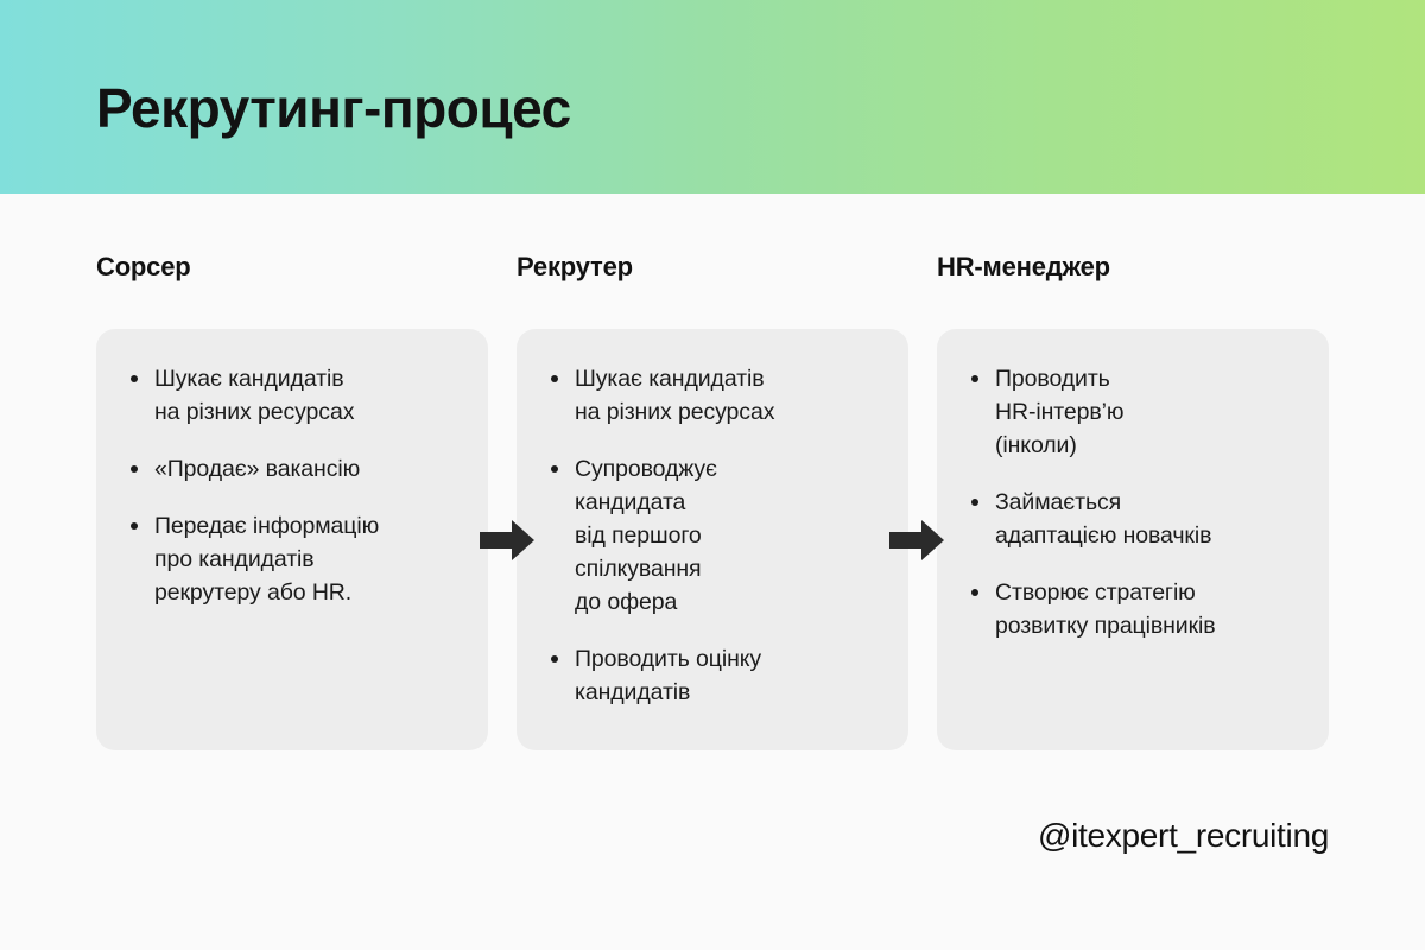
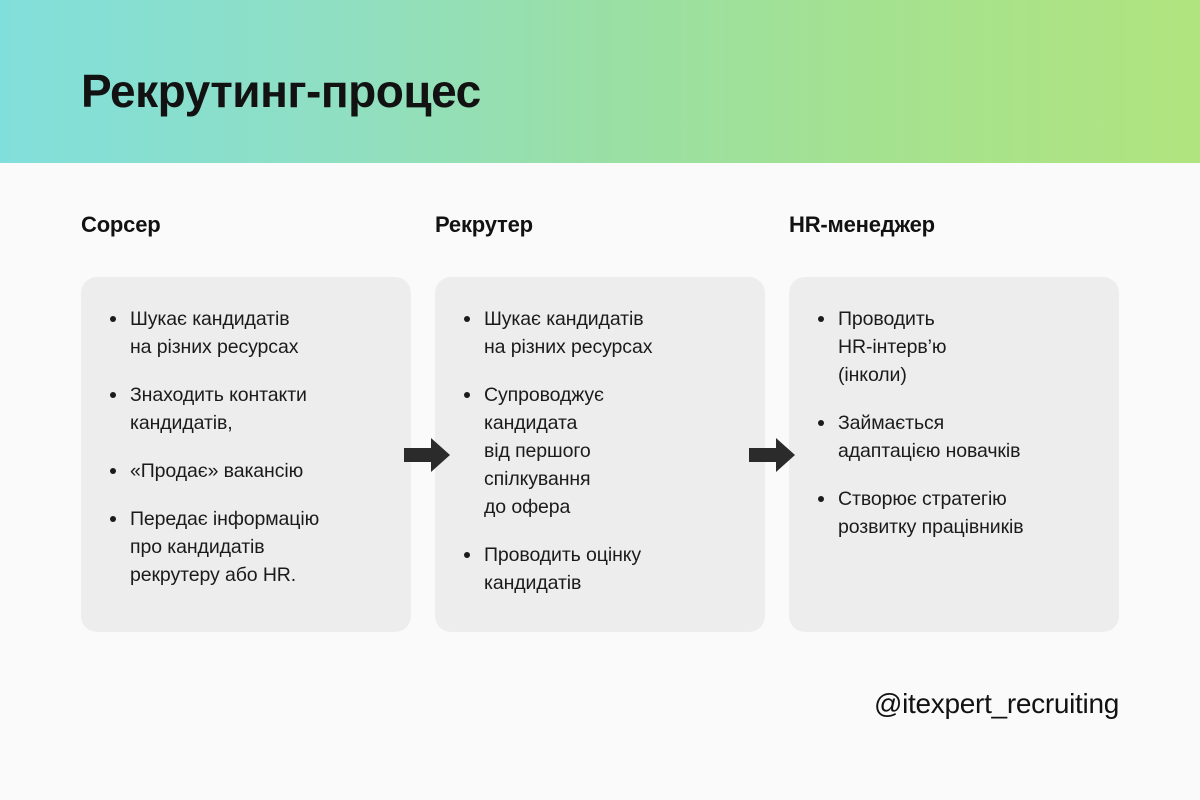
  Рекрутинг-процес
  Сорсер
  Шукає кандидатів
  на різних ресурсах
+ Знаходить контакти
+ кандидатів,
  «Продає» вакансію
  Передає інформацію
  про кандидатів
  рекрутеру або HR.
  Рекрутер
  Шукає кандидатів
  на різних ресурсах
  Супроводжує
  кандидата
  від першого
  спілкування
  до офера
  Проводить оцінку
  кандидатів
  HR-менеджер
  Проводить
  HR-інтерв’ю
  (інколи)
  Займається
  адаптацією новачків
  Створює стратегію
  розвитку працівників
  @itexpert_recruiting
